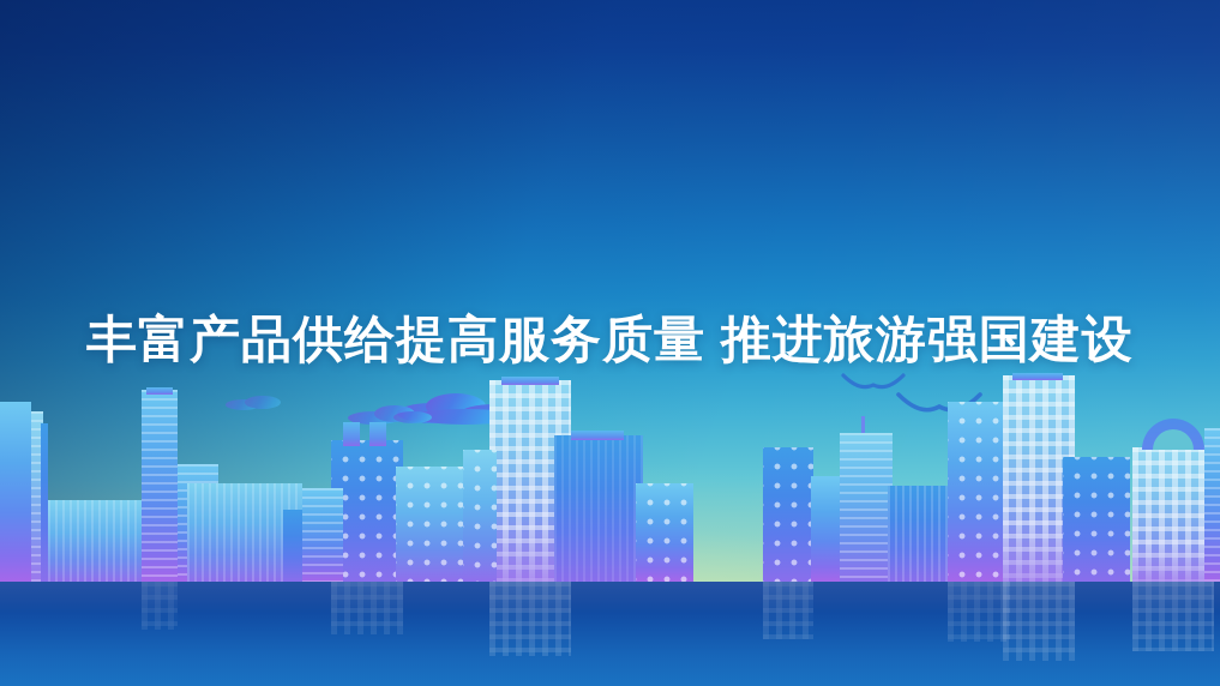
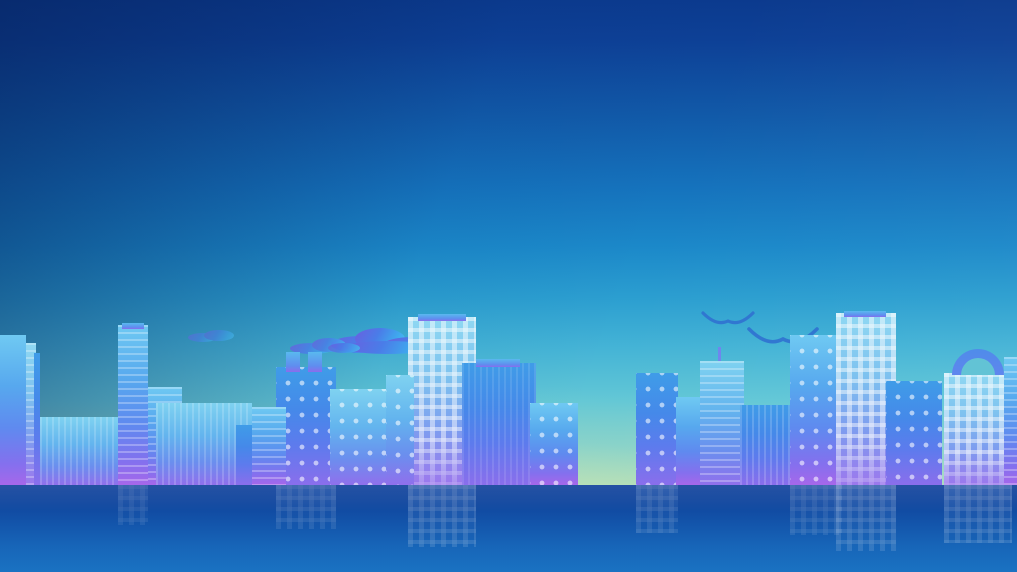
- 丰富产品供给提高服务质量 推进旅游强国建设
